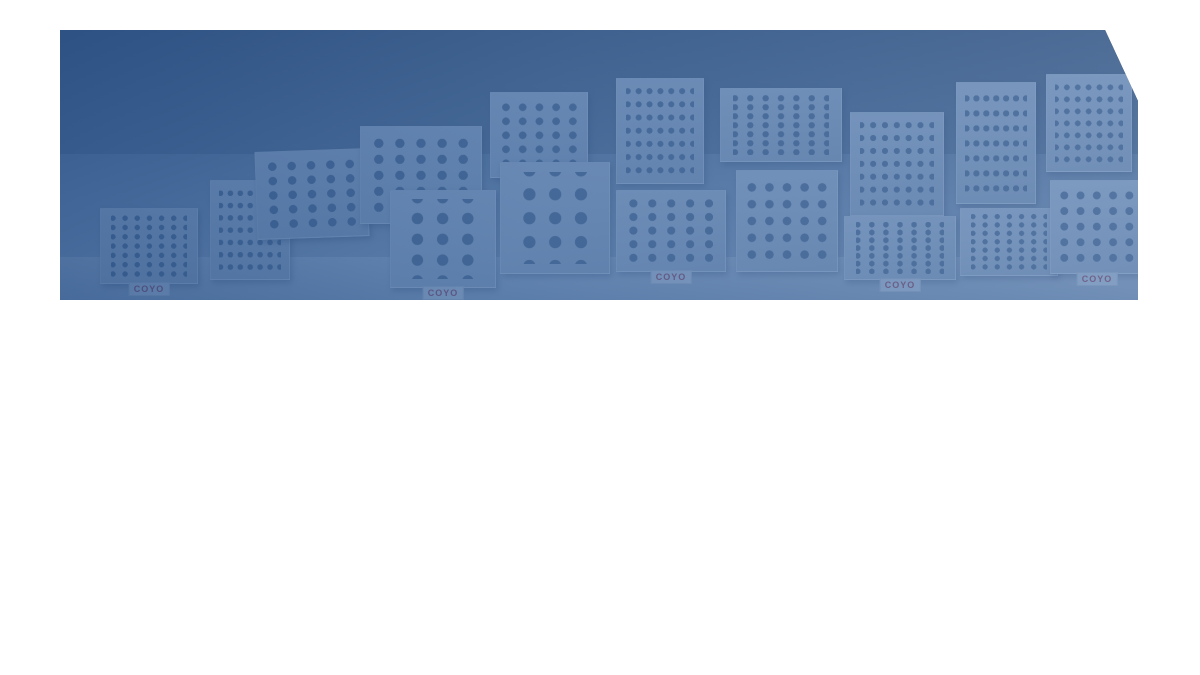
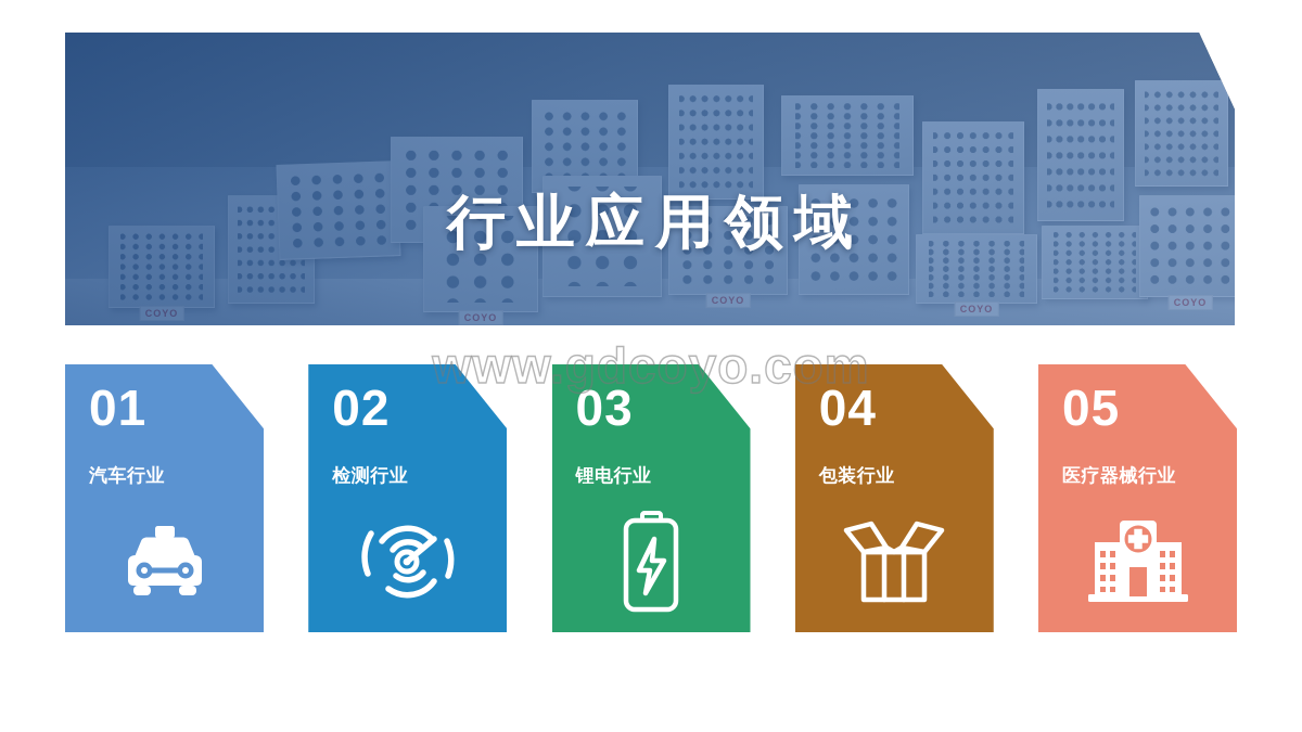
+ 行业应用领域
+ www.gdcoyo.com
+ 01
+ 汽车行业
+ 02
+ 检测行业
+ 03
+ 锂电行业
+ 04
+ 包装行业
+ 05
+ 医疗器械行业
